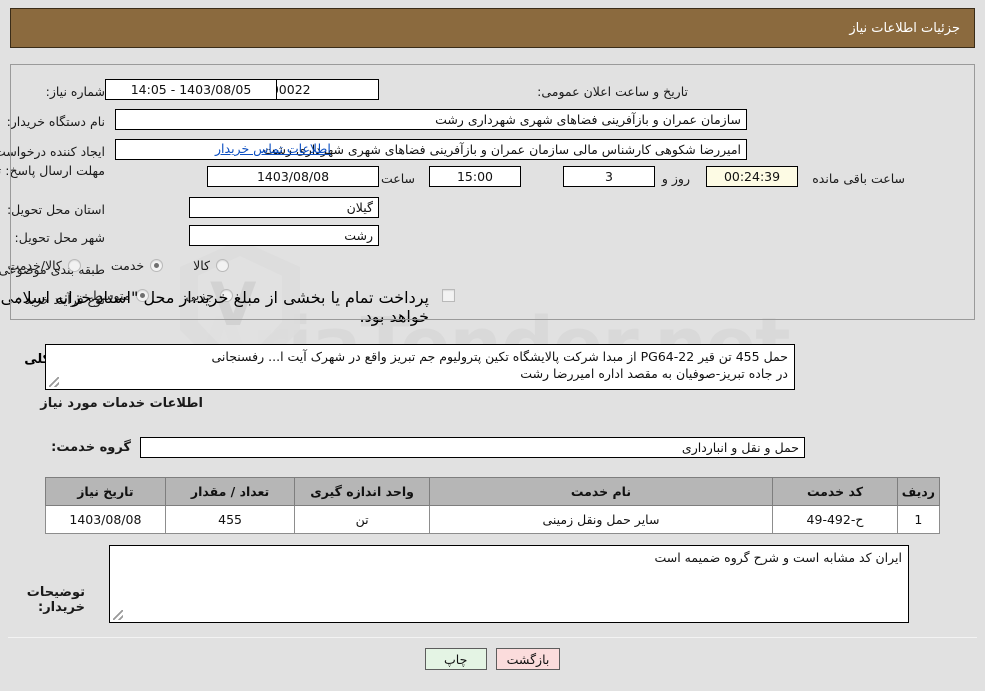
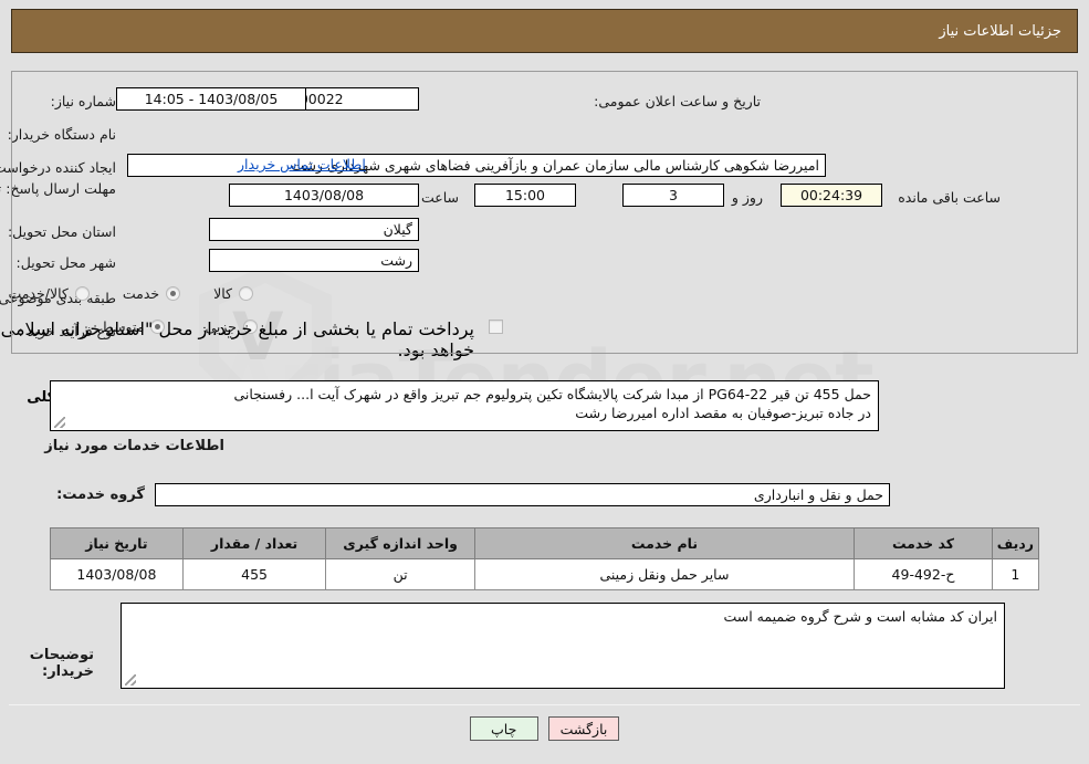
  V
  جزئیات اطلاعات نیاز
  شماره نیاز:
  تاریخ و ساعت اعلان عمومی:
  1403/08/05 - 14:05
  نام دستگاه خریدار:
- سازمان عمران و بازآفرینی فضاهای شهری شهرداری رشت
  ایجاد کننده درخواست
  امیررضا شکوهی کارشناس مالی سازمان عمران و بازآفرینی فضاهای شهری شهرداری رشت
  اطلاعات تماس خریدار
  1403/08/08
  ساعت
  15:00
  3
  روز و
  00:24:39
  ساعت باقی مانده
  استان محل تحویل:
  گیلان
  شهر محل تحویل:
  رشت
  طبقهدی موضوعی
  کالا
  خدمت
  کالا/خدمت
  نوع فرآیند خرید :
  جزیی
  متوسط
  پرداخت تمام یا بخشی از مبلغ خرید،از محل "اسناد خزانه اسلامی خواهد بود.
  حمل 455 تن قیر PG64-22 از مبدا شرکت پالایشگاه تکین پترولیوم جم تبریز واقع در شهرک آیت ا... رفسنجانی
  در جاده تبریز-صوفیان به مقصد اداره امیررضا رشت
  اطلاعات خدمات مورد نیاز
  گروه خدمت:
  حمل و نقل و انبارداری
  ردیف	کد خدمت	نام خدمت	واحد اندازه گیری	تعداد / مقدار	تاریخ نیاز
  1	ح-492-49	سایر حمل ونقل زمینی	تن	455	1403/08/08
  توضیحات خریدار:
  ایران کد مشابه است و شرح گروه ضمیمه است
  بازگشت
  چاپ
